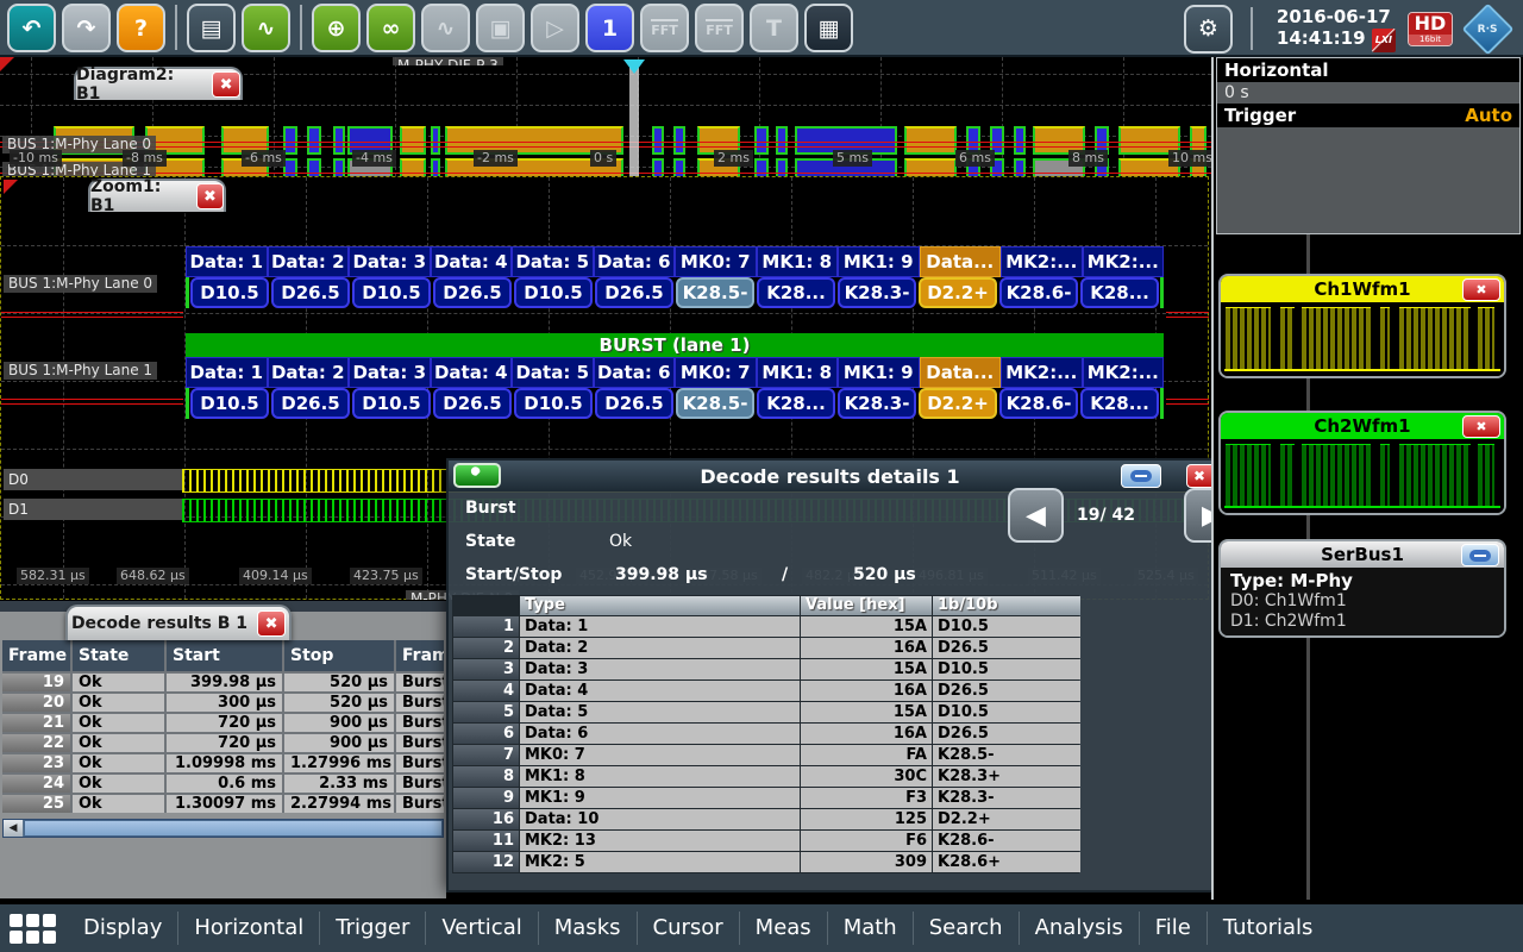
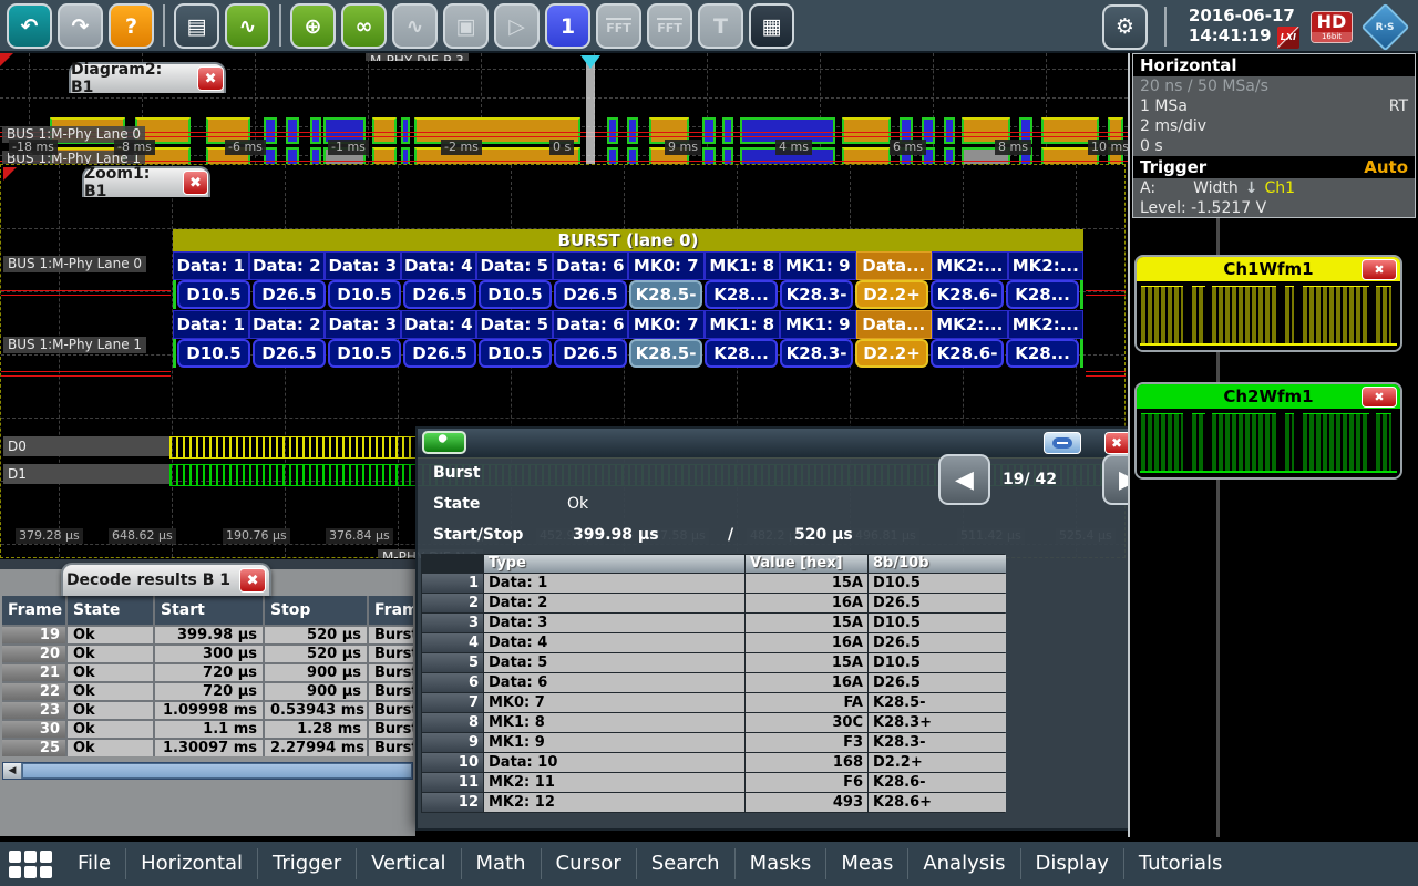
  ↶
  ↷
  ?
  ▤
  ∿
  ⊕
  ∞
  ∿
  ▣
  ▷
  1
  FFT
  FFT
  T
  ▦
  ⚙
  2016-06-17
  14:41:19 LXI
  HD
  16bit
  BUS 1:M-Phy Lane 0
  BUS 1:M-Phy Lane 1
- -10 ms
+ -18 ms
  -8 ms
  -6 ms
- -4 ms
+ -1 ms
  -2 ms
  0 s
- 2 ms
+ 9 ms
- 5 ms
+ 4 ms
  6 ms
  8 ms
  10 ms
  Diagram2: B1
  ✖
+ BURST (lane 0)
  Data: 1
  Data: 2
  Data: 3
  Data: 4
  Data: 5
  Data: 6
  MK0: 7
  MK1: 8
  MK1: 9
  Data...
  MK2:...
  MK2:...
  D10.5
  D26.5
  D10.5
  D26.5
  D10.5
  D26.5
  K28.5-
  K28...
  K28.3-
  D2.2+
  K28.6-
  K28...
- BURST (lane 1)
  Data: 1
  Data: 2
  Data: 3
  Data: 4
  Data: 5
  Data: 6
  MK0: 7
  MK1: 8
  MK1: 9
  Data...
  MK2:...
  MK2:...
  D10.5
  D26.5
  D10.5
  D26.5
  D10.5
  D26.5
  K28.5-
  K28...
  K28.3-
  D2.2+
  K28.6-
  K28...
  BUS 1:M-Phy Lane 0
  BUS 1:M-Phy Lane 1
  D0
  D1
- 582.31 µs
+ 379.28 µs
  648.62 µs
- 409.14 µs
+ 190.76 µs
- 423.75 µs
+ 376.84 µs
  Zoom1: B1
  ✖
  Frame
  State
  Start
  Stop
  Fram
  19
  Ok
  399.98 µs
  520 µs
  Burs
  20
  Ok
  300 µs
  520 µs
  Burs
  21
  Ok
  720 µs
  900 µs
  Burs
  22
  Ok
  720 µs
  900 µs
  Burs
  23
  Ok
  1.09998 ms
- 1.27996 ms
+ 0.53943 ms
  Burs
- 24
+ 30
  Ok
- 0.6 ms
+ 1.1 ms
- 2.33 ms
+ 1.28 ms
  Burs
  25
  Ok
  1.30097 ms
  2.27994 ms
  Burs
  ◀
  Decode results B 1
  ✖
- Decode results details 1
  ✖
  Burst
  ◀
  19/ 42
  State
  Ok
  Start/Stop
  399.98 µs
  /
  520 µs
  Type
  Value [hex]
- 1b/10b
+ 8b/10b
  1
  Data: 1
  15A
  D10.5
  2
  Data: 2
  16A
  D26.5
  3
  Data: 3
  15A
  D10.5
  4
  Data: 4
  16A
  D26.5
  5
  Data: 5
  15A
  D10.5
  6
  Data: 6
  16A
  D26.5
  7
  MK0: 7
  FA
  K28.5-
  8
  MK1: 8
  30C
  K28.3+
  9
  MK1: 9
  F3
  K28.3-
- 16
+ 10
  Data: 10
- 125
+ 168
  D2.2+
  11
- MK2: 13
+ MK2: 11
  F6
  K28.6-
  12
- MK2: 5
+ MK2: 12
- 309
+ 493
  K28.6+
  Ch1Wfm1
  ✖
  Ch2Wfm1
  ✖
- SerBus1
- Type: M-Phy
- D0: Ch1Wfm1
- D1: Ch2Wfm1
  Horizontal
+ 20 ns / 50 MSa/s
+ 1 MSa
+ RT
+ 2 ms/div
  0 s
  Trigger
  Auto
+ A:
+ Width
+ ↓
+ Ch1
+ Level: -1.5217 V
- Display
+ File
  Horizontal
  Trigger
  Vertical
- Masks
+ Math
  Cursor
- Meas
+ Search
- Math
+ Masks
- Search
+ Meas
  Analysis
- File
+ Display
  Tutorials
